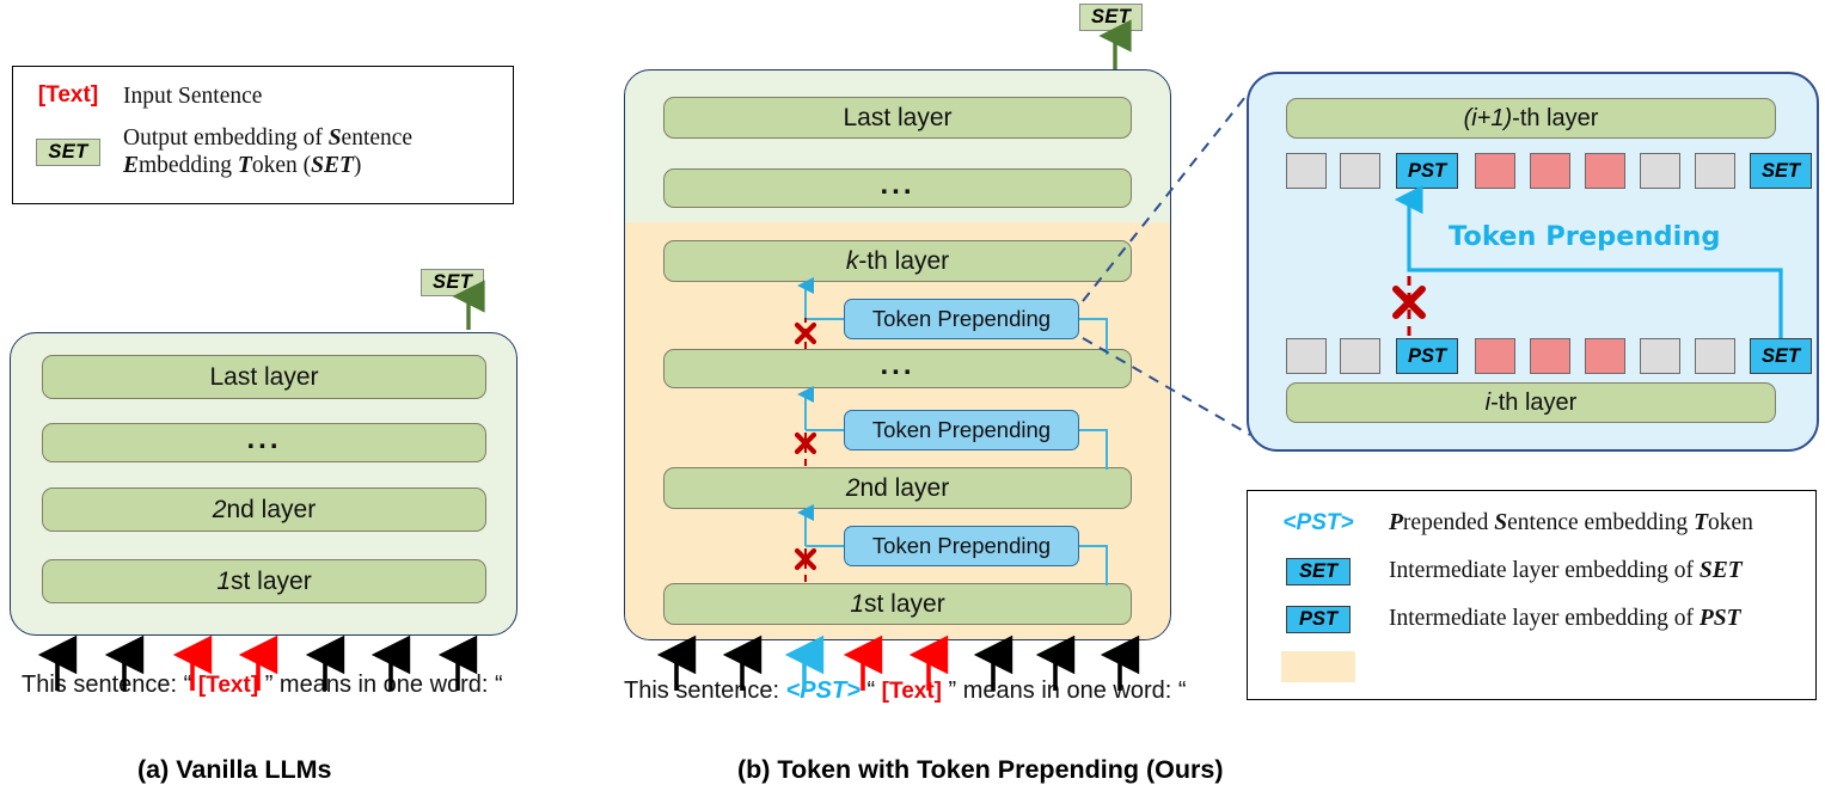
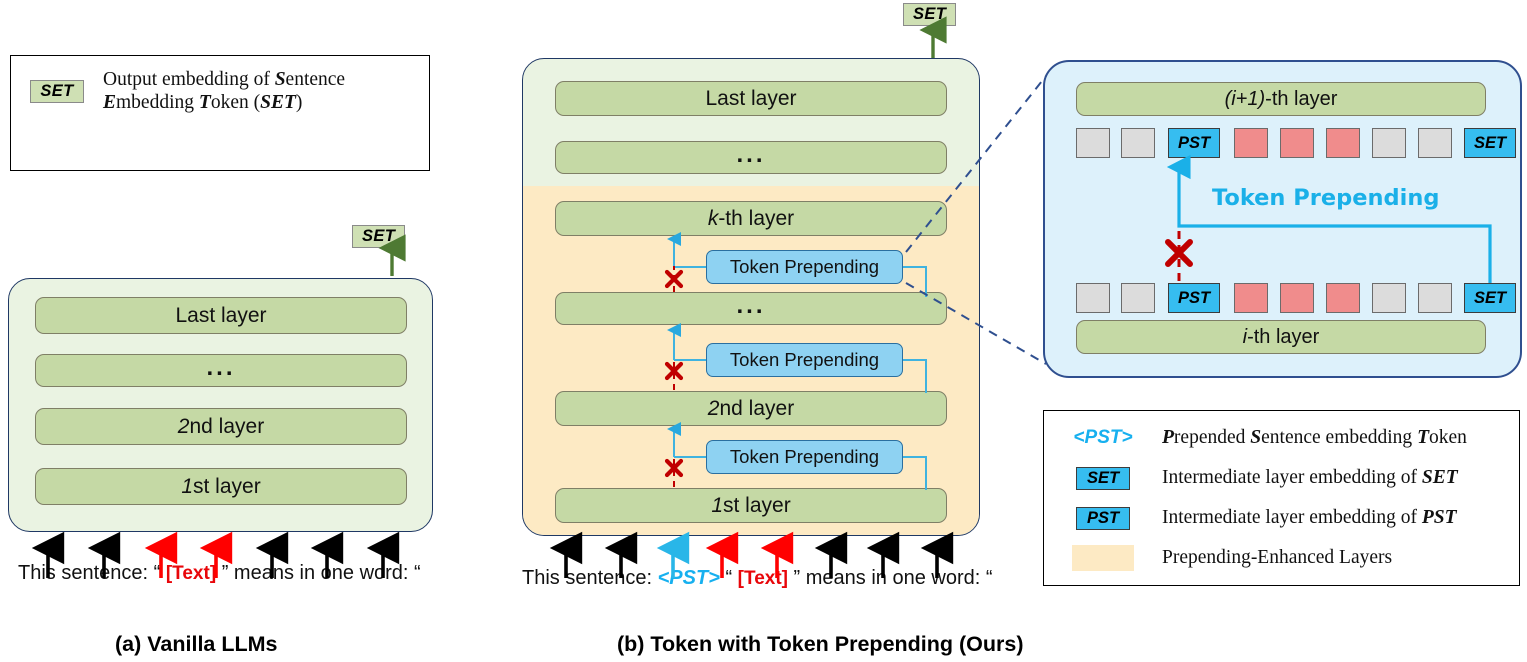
- [Text]
- Input Sentence
  SET
  Output embedding of Sentence
  Embedding Token (SET)
  SET
  Last layer
  ...
  2
  nd layer
  1
  st layer
  This sentnce: “ [Text] ” means inne word: “
  (a) Vanilla LLMs
  SET
  Last layer
  ...
  k
  -th layer
  ...
  2
  nd layer
  1
  st layer
  Token Prepending
  Token Prepending
  Token Prepending
  This sentece: <PST> “ [Text] ” means i oneord: “
  (b) Token with Token Prepending (Ours)
  (i+1)
  -th layer
  i
  -th layer
  PST
  SET
  PST
  SET
  Token Prepending
  <PST>
  Prepended Sentence embedding Token
  SET
  Intermediate layer embedding of SET
  PST
  Intermediate layer embedding of PST
+ Prepending-Enhanced Layers
